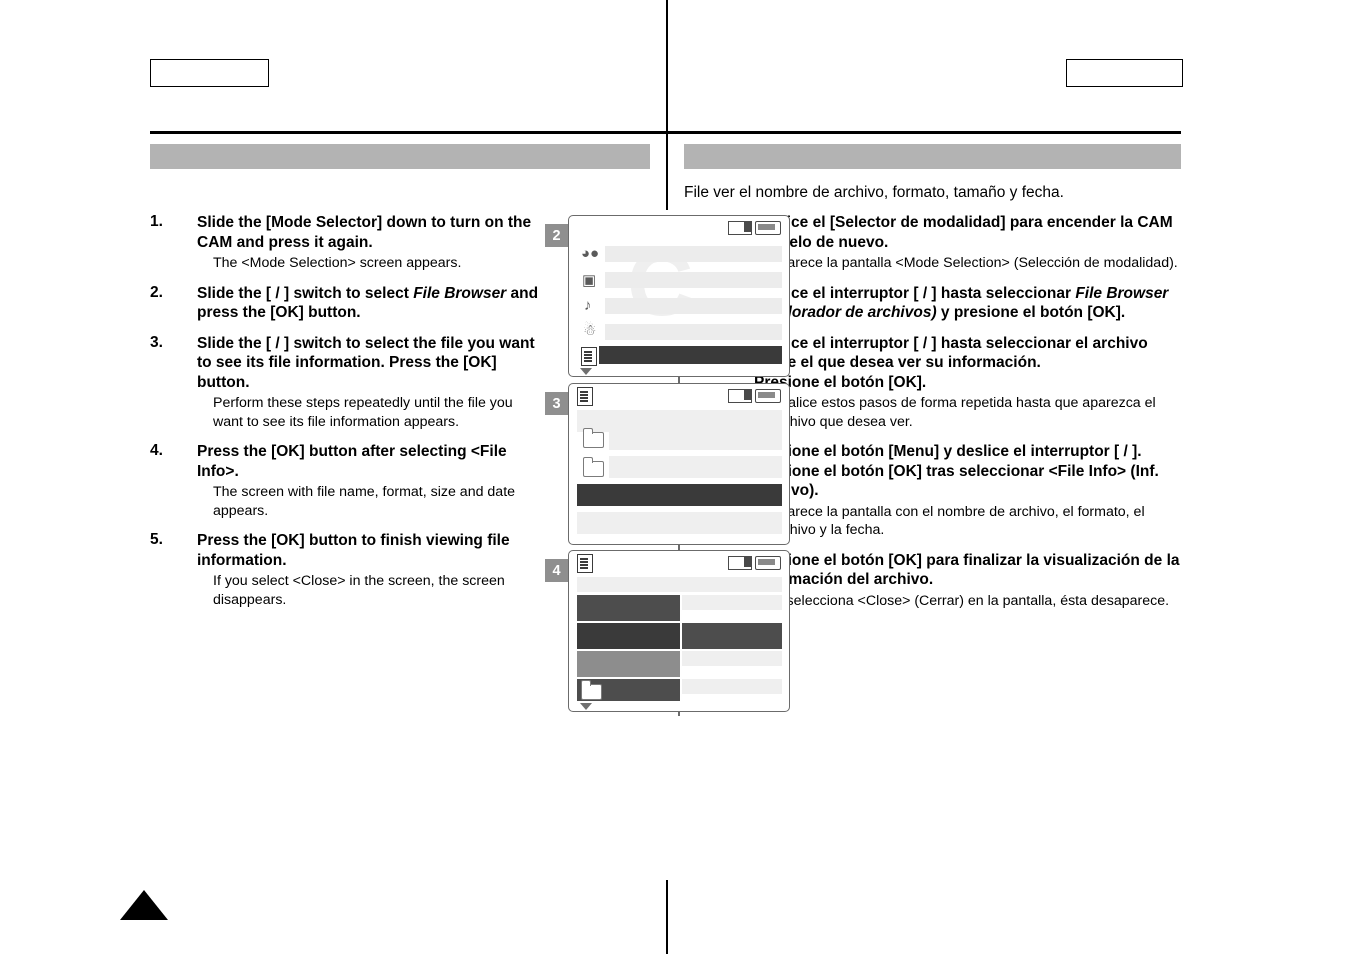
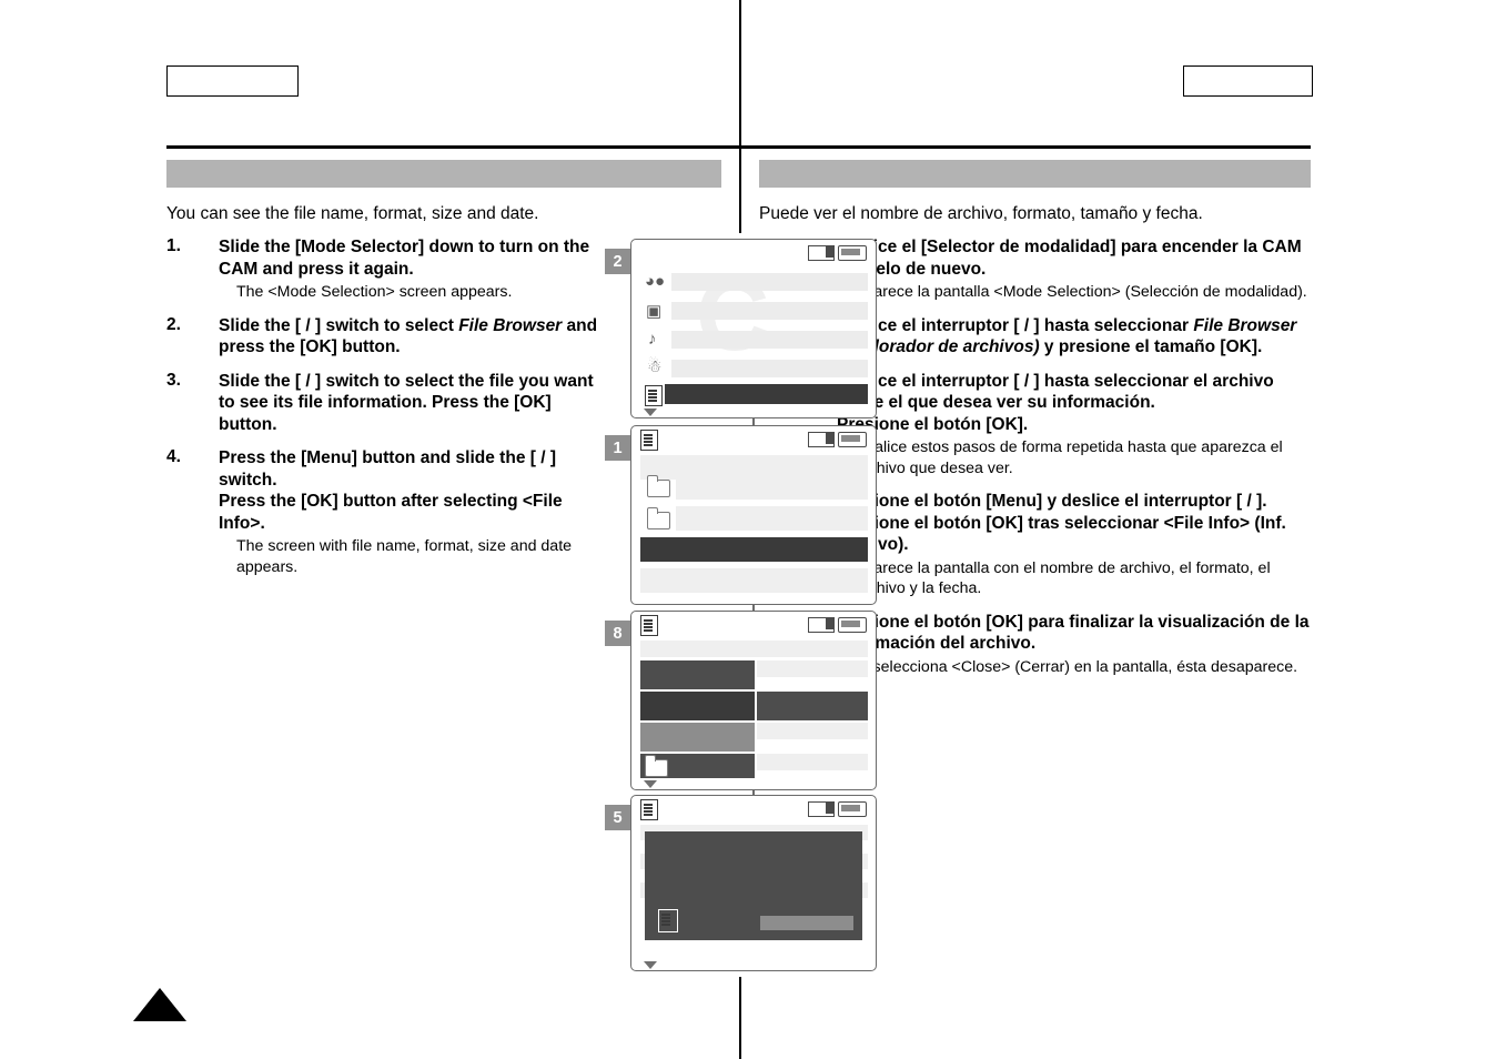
+ You can see the file name, format, size and date.
- File ver el nombre de archivo, formato, tamaño y fecha.
+ Puede ver el nombre de archivo, formato, tamaño y fecha.
  1.
  Slide the [Mode Selector] down to turn on the CAM and press it again.
  The <Mode Selection> screen appears.
  2.
  Slide the [ / ] switch to select File Browser and press the [OK] button.
  3.
  Slide the [ / ] switch to select the file you want to see its file information. Press the [OK] button.
- Perform these steps repeatedly until the file you want to see its file information appears.
  4.
+ Press the [Menu] button and slide the [ / ] switch.
  Press the [OK] button after selecting <File Info>.
  The screen with file name, format, size and date appears.
- 5.
- Press the [OK] button to finish viewing file information.
- If you select <Close> in the screen, the screen disappears.
  ce el [Selector de modalidad] para encender la CAM elo de nuevo.
  arece la pantalla <Mode Selection> (Selección de modalidad).
- ce el interruptor [ / ] hasta seleccionar File Browser orador de archivos) y presione el botón [OK].
+ ce el interruptor [ / ] hasta seleccionar File Browser orador de archivos) y presione el tamaño [OK].
  ce el interruptor [ / ] hasta seleccionar el archivo e el que desea ver su información.
  Presione el botón [OK].
  alice estos pasos de forma repetida hasta que aparezca el hivo que desea ver.
  one el botón [Menu] y deslice el interruptor [ / ].
  one el botón [OK] tras seleccionar <File Info> (Inf. vo).
  arece la pantalla con el nombre de archivo, el formato, el hivo y la fecha.
  one el botón [OK] para finalizar la visualización de la mación del archivo.
  selecciona <Close> (Cerrar) en la pantalla, ésta desaparece.
  ◕●
  ▣
  ♪
  ☃
  2
- 3
+ 1
- 4
+ 8
+ 5
